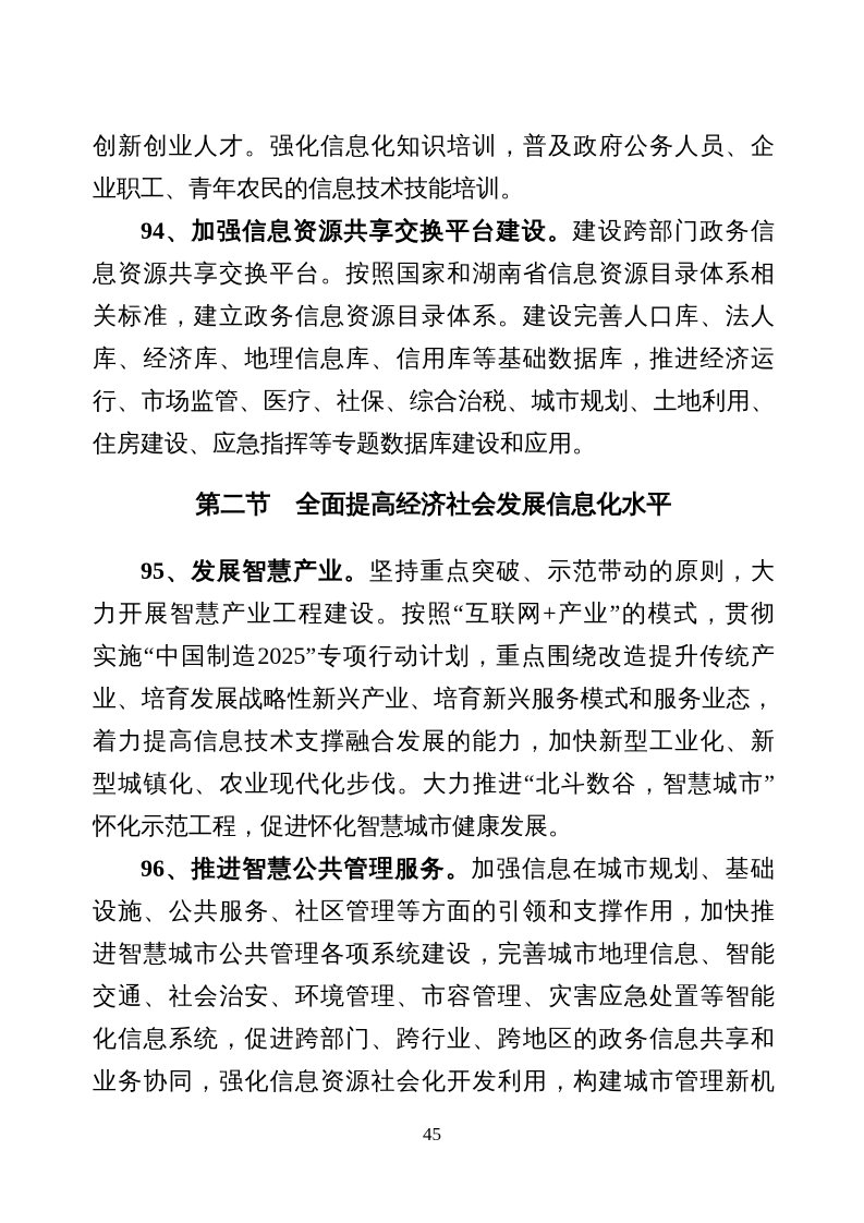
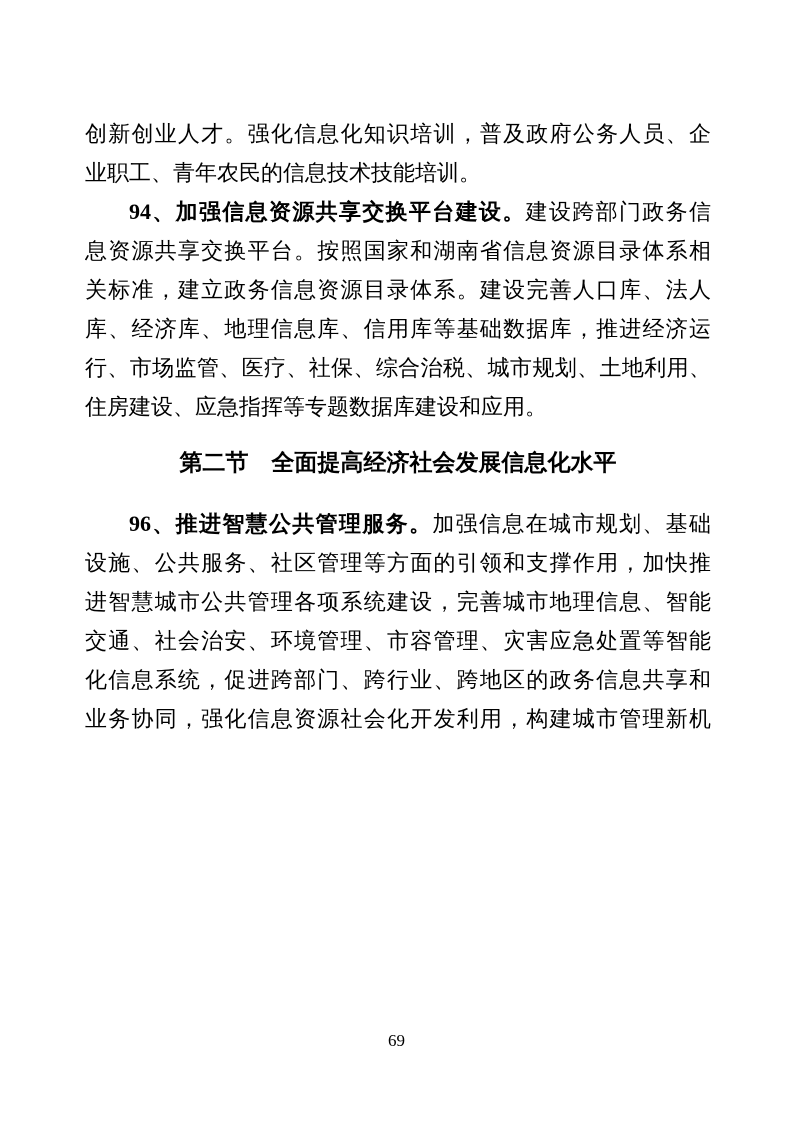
  创新创业人才。强化信息化知识培训，普及政府公务人员、企
  业职工、青年农民的信息技术技能培训。
  94、加强信息资源共享交换平台建设。建设跨部门政务信
  息资源共享交换平台。按照国家和湖南省信息资源目录体系相
  关标准，建立政务信息资源目录体系。建设完善人口库、法人
  库、经济库、地理信息库、信用库等基础数据库，推进经济运
  行、市场监管、医疗、社保、综合治税、城市规划、土地利用、
  住房建设、应急指挥等专题数据库建设和应用。
  第二节 全面提高经济社会发展信息化水平
- 95、发展智慧产业。坚持重点突破、示范带动的原则，大
- 力开展智慧产业工程建设。按照“互联网+产业”的模式，贯彻
- 实施“中国制造2025”专项行动计划，重点围绕改造提升传统产
- 业、培育发展战略性新兴产业、培育新兴服务模式和服务业态，
- 着力提高信息技术支撑融合发展的能力，加快新型工业化、新
- 型城镇化、农业现代化步伐。大力推进“北斗数谷，智慧城市”
- 怀化示范工程，促进怀化智慧城市健康发展。
  96、推进智慧公共管理服务。加强信息在城市规划、基础
  设施、公共服务、社区管理等方面的引领和支撑作用，加快推
  进智慧城市公共管理各项系统建设，完善城市地理信息、智能
  交通、社会治安、环境管理、市容管理、灾害应急处置等智能
  化信息系统，促进跨部门、跨行业、跨地区的政务信息共享和
  业务协同，强化信息资源社会化开发利用，构建城市管理新机
- 45
+ 69
